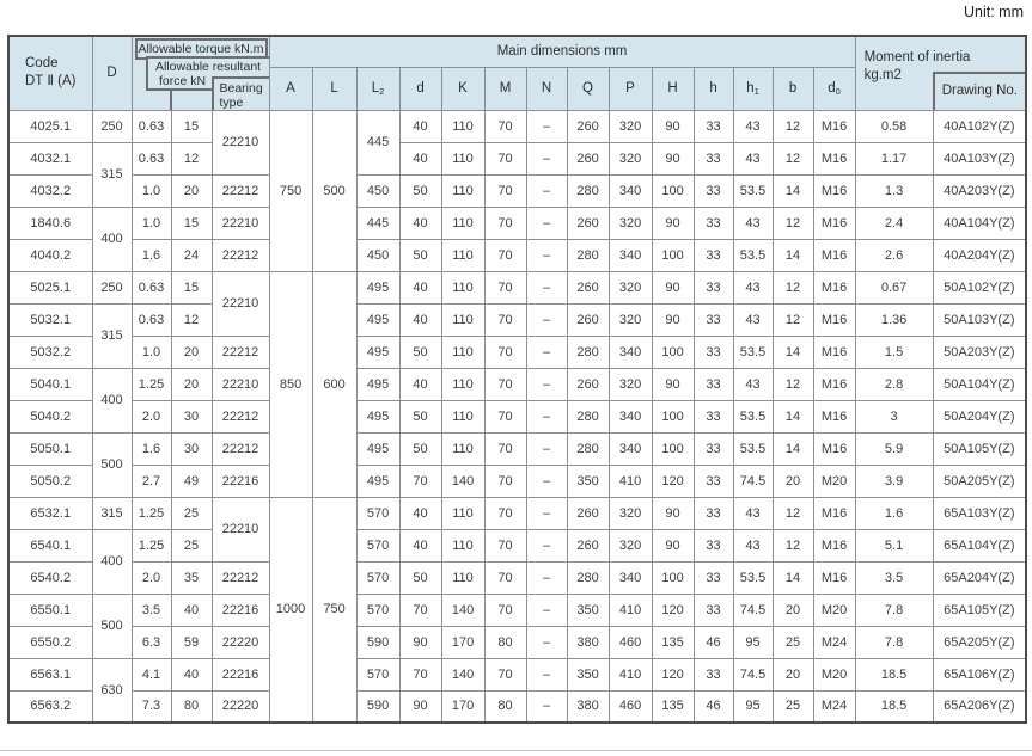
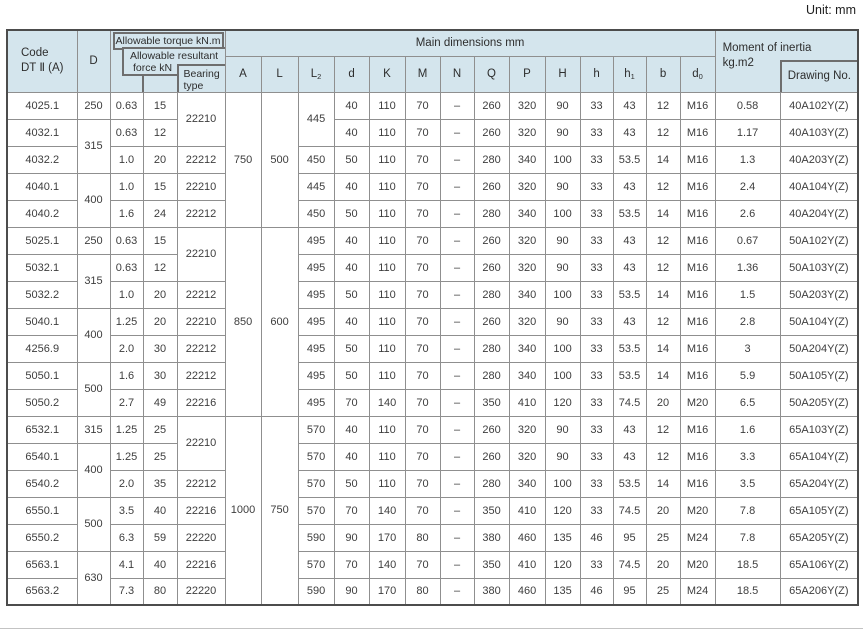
  Unit: mm
  Code DT Ⅱ (A)	D	Allowable torque kN.m Allowable resultant force kN Bearing type	Main dimensions mm	Moment of inertia kg.m2 Drawing No.
  A	L	L2	d	K	M	N	Q	P	H	h	h1	b	d0
  4025.1	250	0.63	15	22210	750	500	445	40	110	70	–	260	320	90	33	43	12	M16	0.58	40A102Y(Z)
  4032.1	315	0.63	12	40	110	70	–	260	320	90	33	43	12	M16	1.17	40A103Y(Z)
  4032.2	1.0	20	22212	450	50	110	70	–	280	340	100	33	53.5	14	M16	1.3	40A203Y(Z)
- 1840.6	400	1.0	15	22210	445	40	110	70	–	260	320	90	33	43	12	M16	2.4	40A104Y(Z)
+ 4040.1	400	1.0	15	22210	445	40	110	70	–	260	320	90	33	43	12	M16	2.4	40A104Y(Z)
  4040.2	1.6	24	22212	450	50	110	70	–	280	340	100	33	53.5	14	M16	2.6	40A204Y(Z)
  5025.1	250	0.63	15	22210	850	600	495	40	110	70	–	260	320	90	33	43	12	M16	0.67	50A102Y(Z)
  5032.1	315	0.63	12	495	40	110	70	–	260	320	90	33	43	12	M16	1.36	50A103Y(Z)
  5032.2	1.0	20	22212	495	50	110	70	–	280	340	100	33	53.5	14	M16	1.5	50A203Y(Z)
  5040.1	400	1.25	20	22210	495	40	110	70	–	260	320	90	33	43	12	M16	2.8	50A104Y(Z)
- 5040.2	2.0	30	22212	495	50	110	70	–	280	340	100	33	53.5	14	M16	3	50A204Y(Z)
+ 4256.9	2.0	30	22212	495	50	110	70	–	280	340	100	33	53.5	14	M16	3	50A204Y(Z)
  5050.1	500	1.6	30	22212	495	50	110	70	–	280	340	100	33	53.5	14	M16	5.9	50A105Y(Z)
- 5050.2	2.7	49	22216	495	70	140	70	–	350	410	120	33	74.5	20	M20	3.9	50A205Y(Z)
+ 5050.2	2.7	49	22216	495	70	140	70	–	350	410	120	33	74.5	20	M20	6.5	50A205Y(Z)
  6532.1	315	1.25	25	22210	1000	750	570	40	110	70	–	260	320	90	33	43	12	M16	1.6	65A103Y(Z)
- 6540.1	400	1.25	25	570	40	110	70	–	260	320	90	33	43	12	M16	5.1	65A104Y(Z)
+ 6540.1	400	1.25	25	570	40	110	70	–	260	320	90	33	43	12	M16	3.3	65A104Y(Z)
  6540.2	2.0	35	22212	570	50	110	70	–	280	340	100	33	53.5	14	M16	3.5	65A204Y(Z)
  6550.1	500	3.5	40	22216	570	70	140	70	–	350	410	120	33	74.5	20	M20	7.8	65A105Y(Z)
  6550.2	6.3	59	22220	590	90	170	80	–	380	460	135	46	95	25	M24	7.8	65A205Y(Z)
  6563.1	630	4.1	40	22216	570	70	140	70	–	350	410	120	33	74.5	20	M20	18.5	65A106Y(Z)
  6563.2	7.3	80	22220	590	90	170	80	–	380	460	135	46	95	25	M24	18.5	65A206Y(Z)
